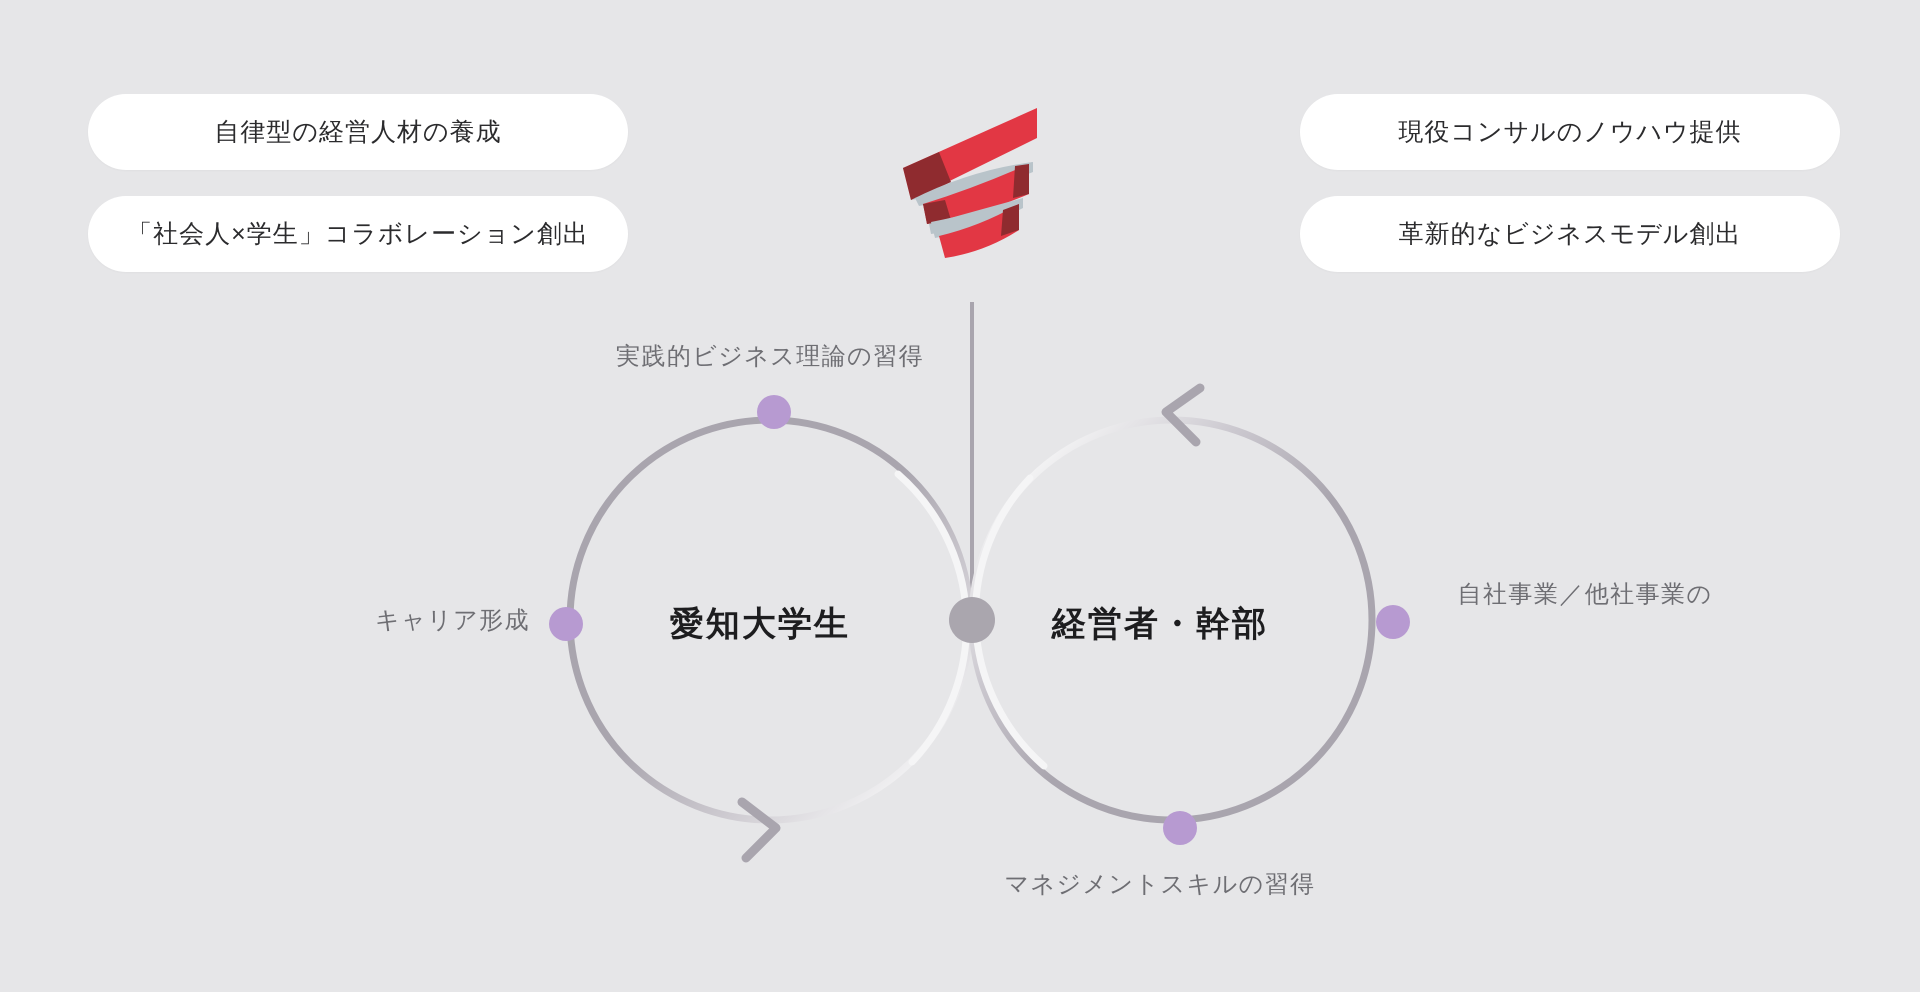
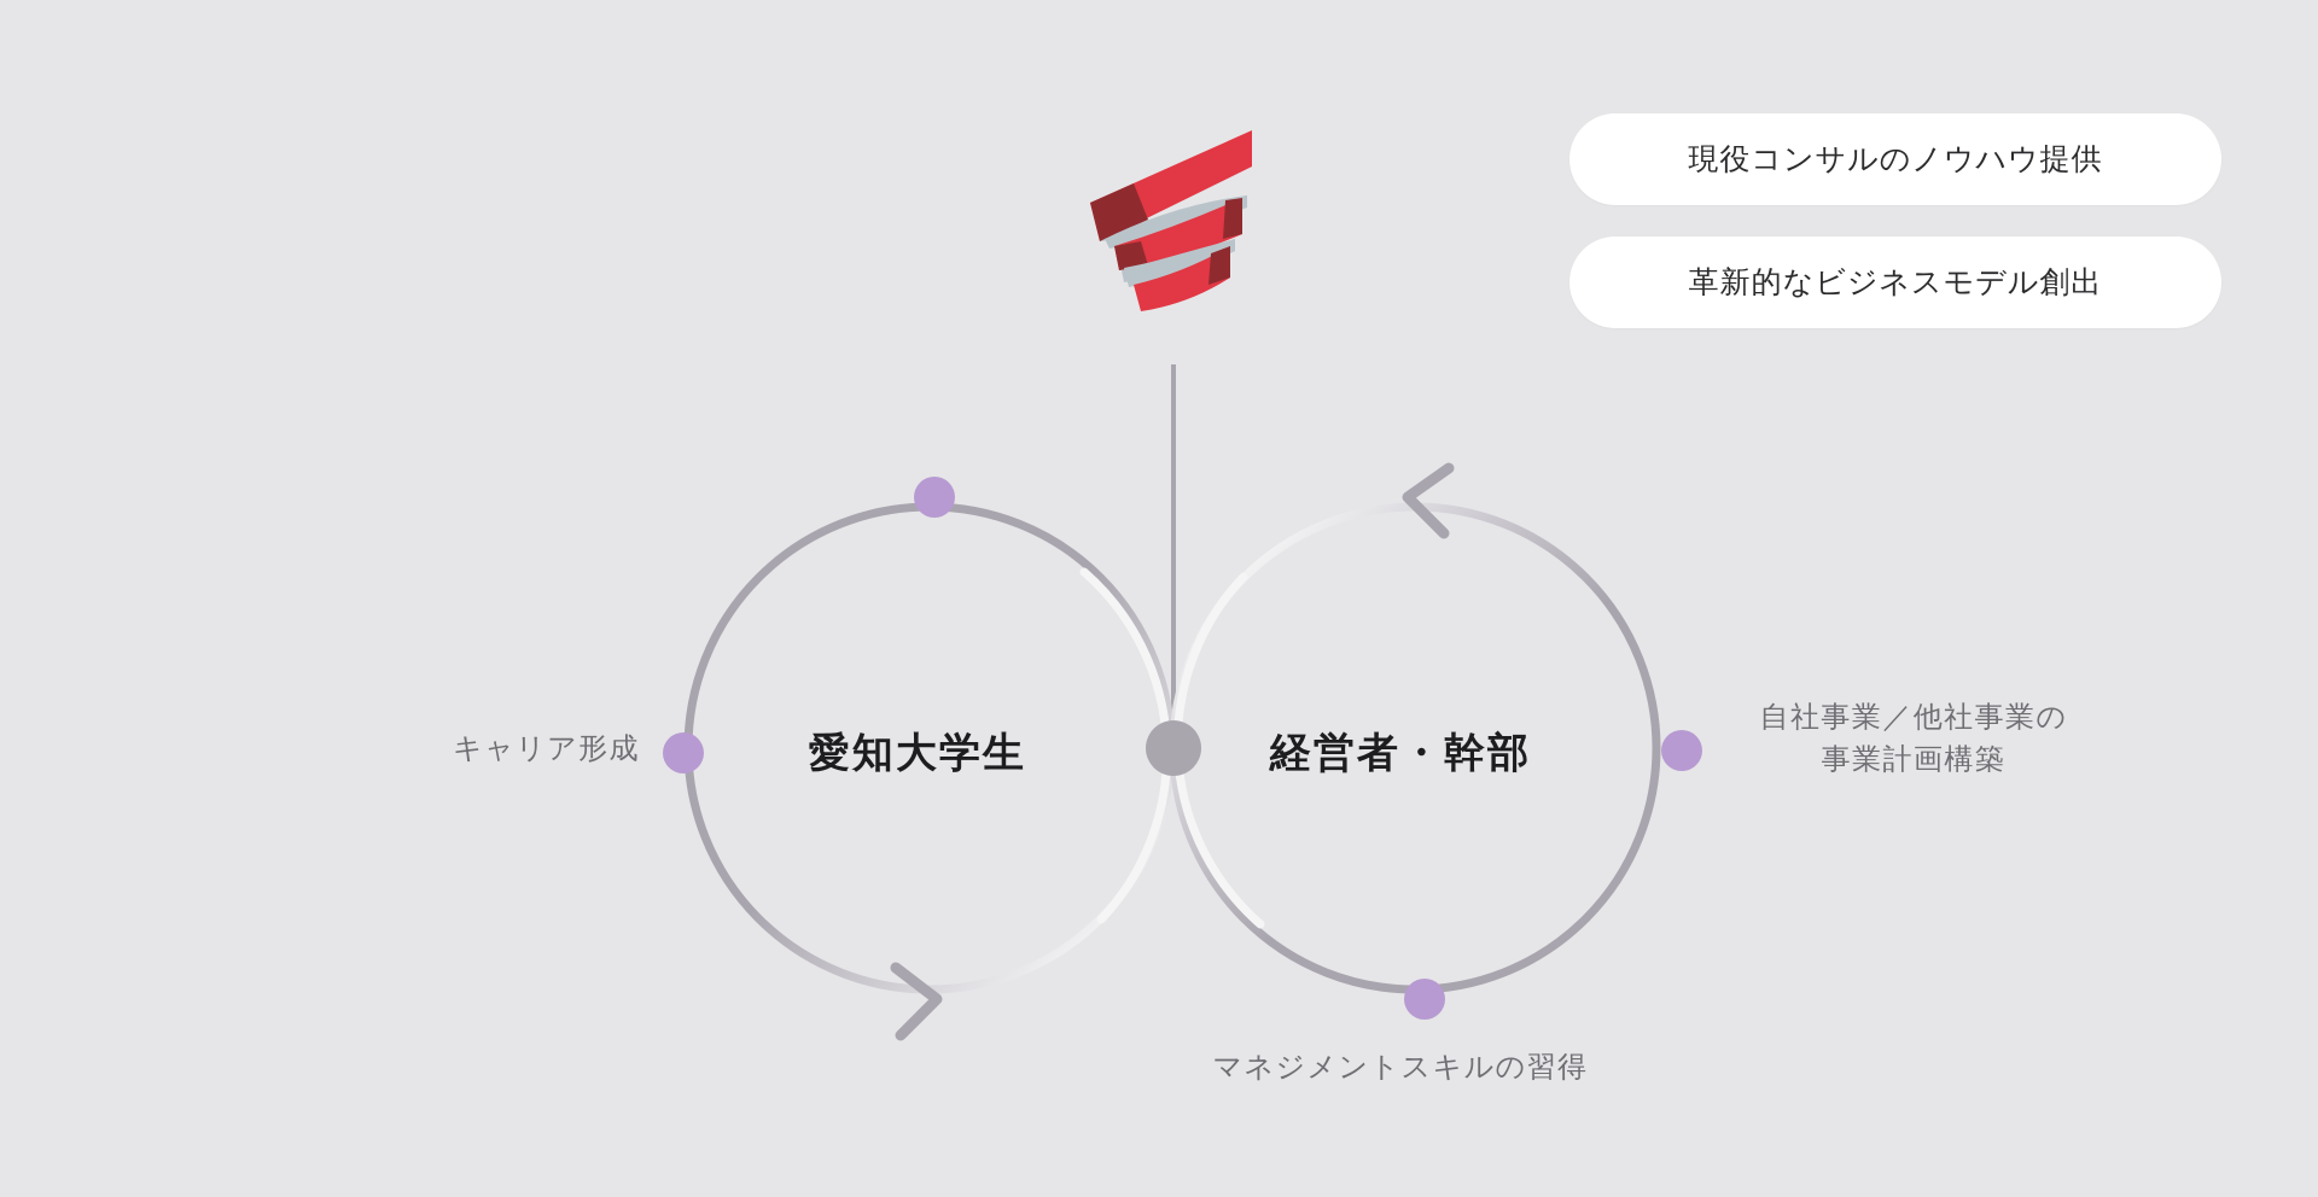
- 自律型の経営人材の養成
- 「社会人×学生」コラボレーション創出
  現役コンサルのノウハウ提供
  革新的なビジネスモデル創出
  愛知大学生
  経営者・幹部
- 実践的ビジネス理論の習得
  キャリア形成
  自社事業／他社事業の
+ 事業計画構築
  マネジメントスキルの習得
